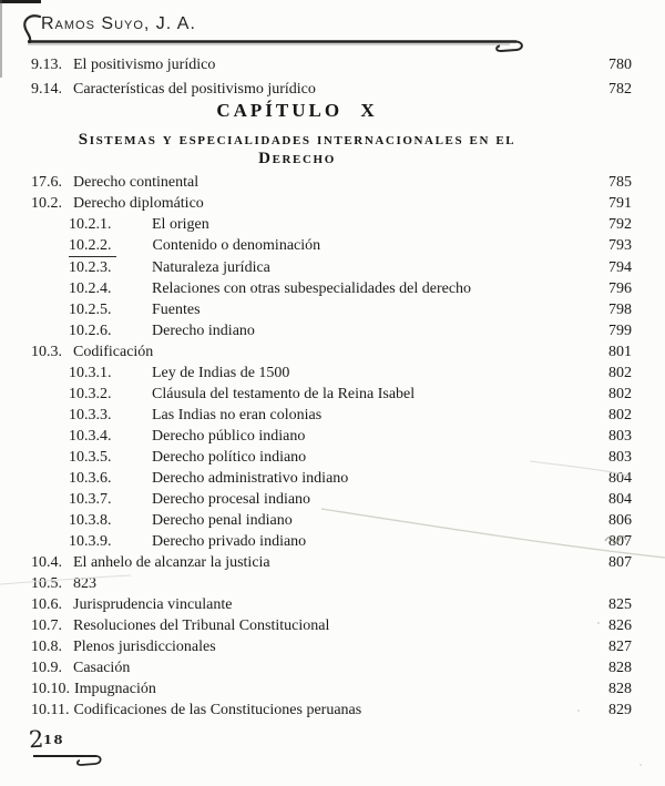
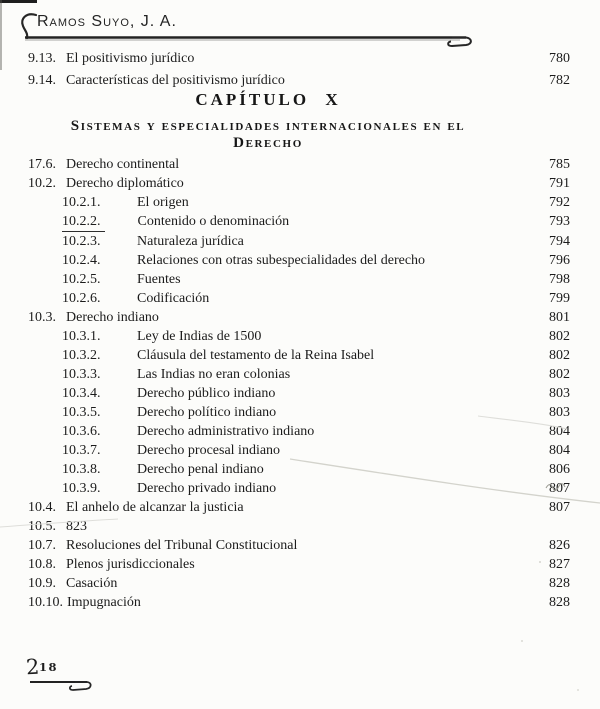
  Ramos Suyo, J. A.
  9.13.
  El positivismo jurídico
  780
  9.14.
  Características del positivismo jurídico
  782
  CAPÍTULO X
  Sistemas y especialidades internacionales en el
  Derecho
  17.6.
  Derecho continental
  785
  10.2.
  Derecho diplomático
  791
  10.2.1.
  El origen
  792
  10.2.2.
  Contenido o denominación
  793
  10.2.3.
  Naturaleza jurídica
  794
  10.2.4.
  Relaciones con otras subespecialidades del derecho
  796
  10.2.5.
  Fuentes
  798
  10.2.6.
- Derecho indiano
+ Codificación
  799
  10.3.
- Codificación
+ Derecho indiano
  801
  10.3.1.
  Ley de Indias de 1500
  802
  10.3.2.
  Cláusula del testamento de la Reina Isabel
  802
  10.3.3.
  Las Indias no eran colonias
  802
  10.3.4.
  Derecho público indiano
  803
  10.3.5.
  Derecho político indiano
  803
  10.3.6.
  Derecho administrativo indiano
  804
  10.3.7.
  Derecho procesal indiano
  804
  10.3.8.
  Derecho penal indiano
  806
  10.3.9.
  Derecho privado indiano
  807
  10.4.
  El anhelo de alcanzar la justicia
  807
  10.5.
  823
- 10.6.
- Jurisprudencia vinculante
- 825
  10.7.
  Resoluciones del Tribunal Constitucional
  826
  10.8.
  Plenos jurisdiccionales
  827
  10.9.
  Casación
  828
  10.10.
  Impugnación
  828
- 10.11.
- Codificaciones de las Constituciones peruanas
- 829
  18
